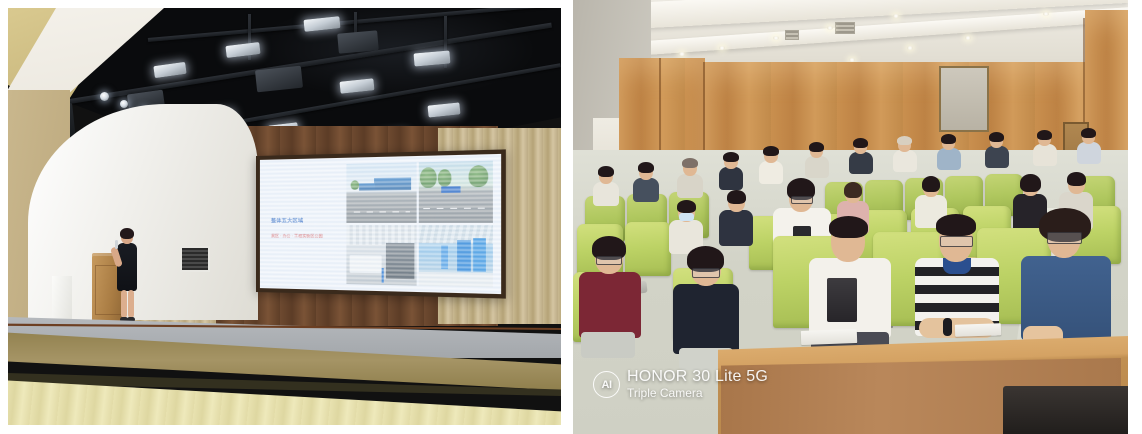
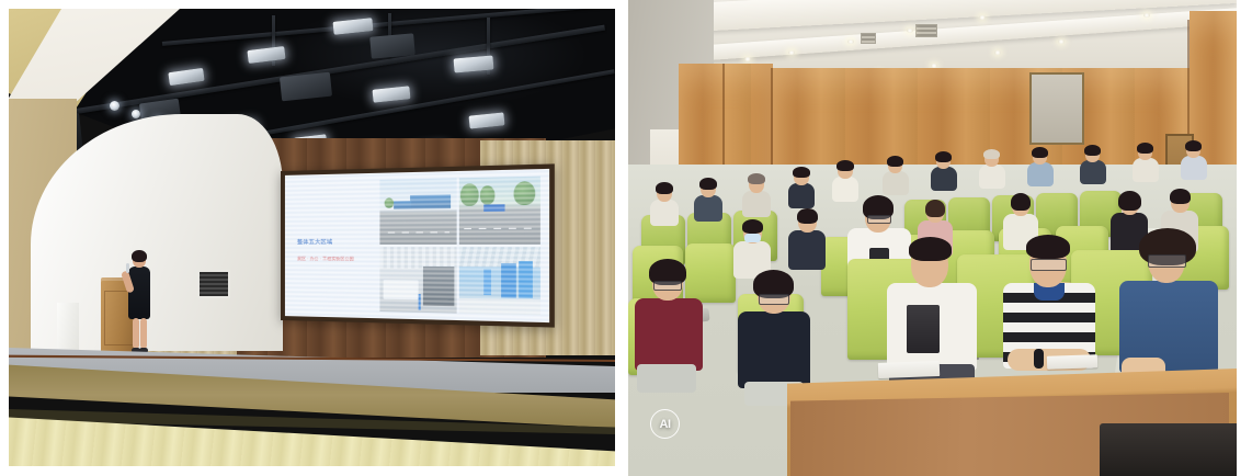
  AI
- HONOR 30 Lite 5G
- Triple Camera
